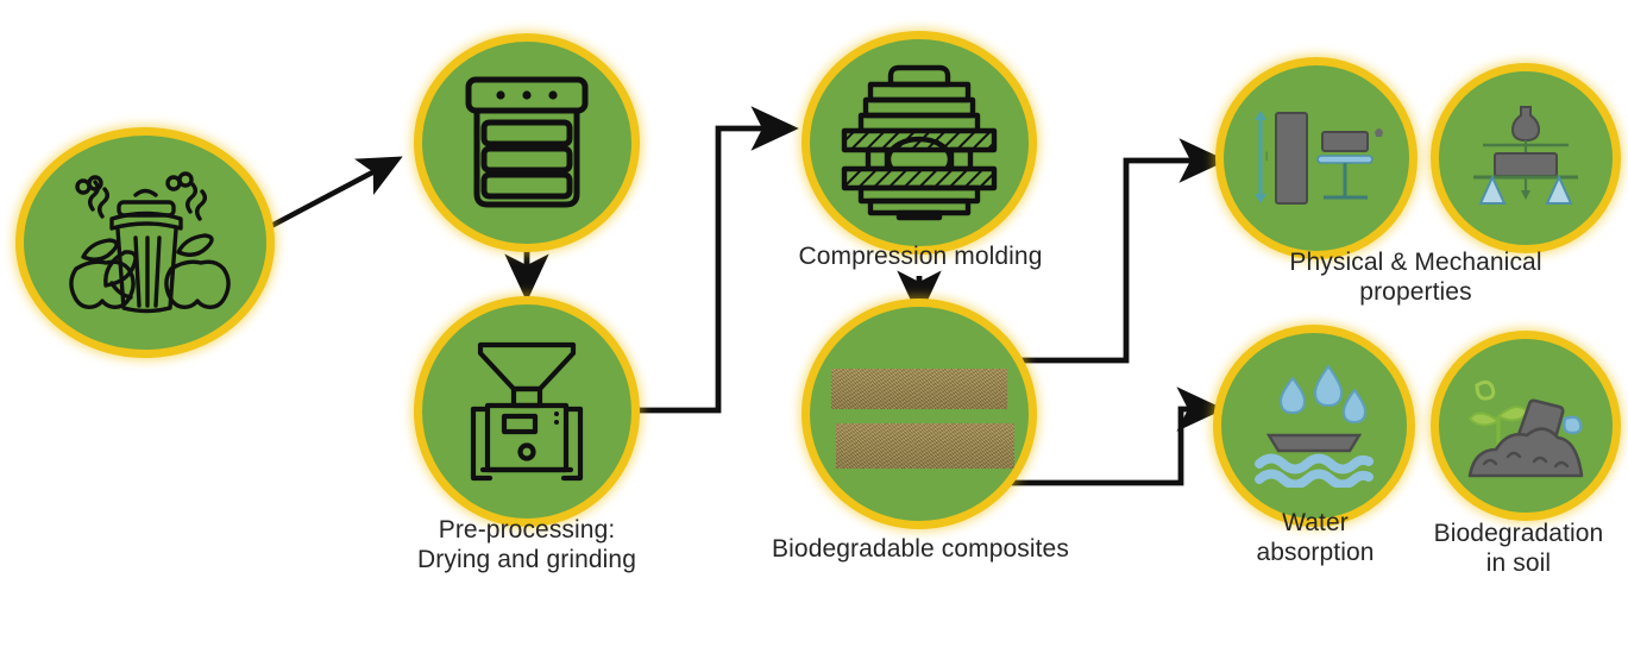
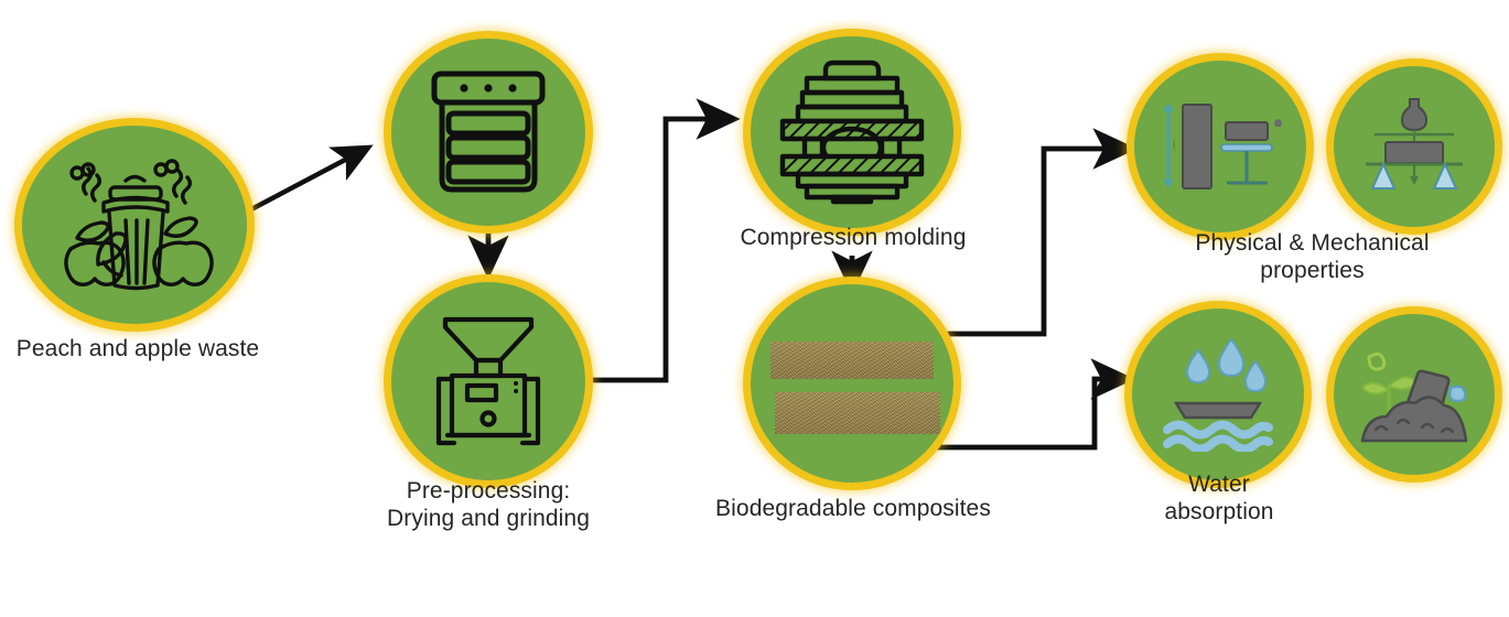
+ Peach and apple waste
  Pre-processing:
  Drying and grinding
  Compression molding
  Biodegradable composites
  l
  Physical & Mechanical
  properties
  Water
  absorption
- Biodegradation
- in soil
